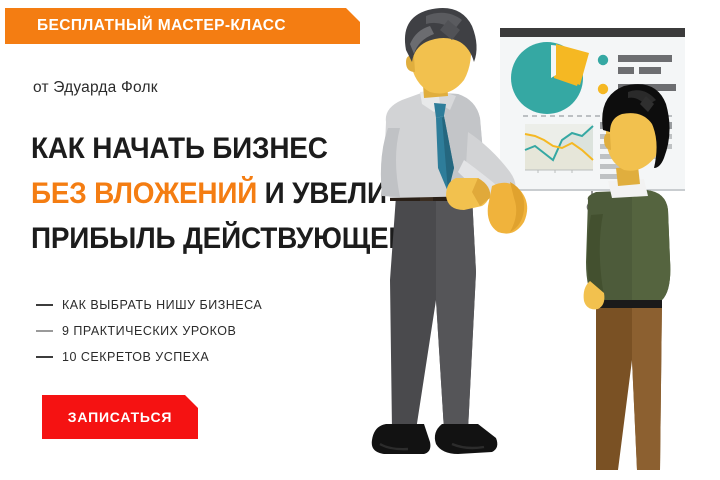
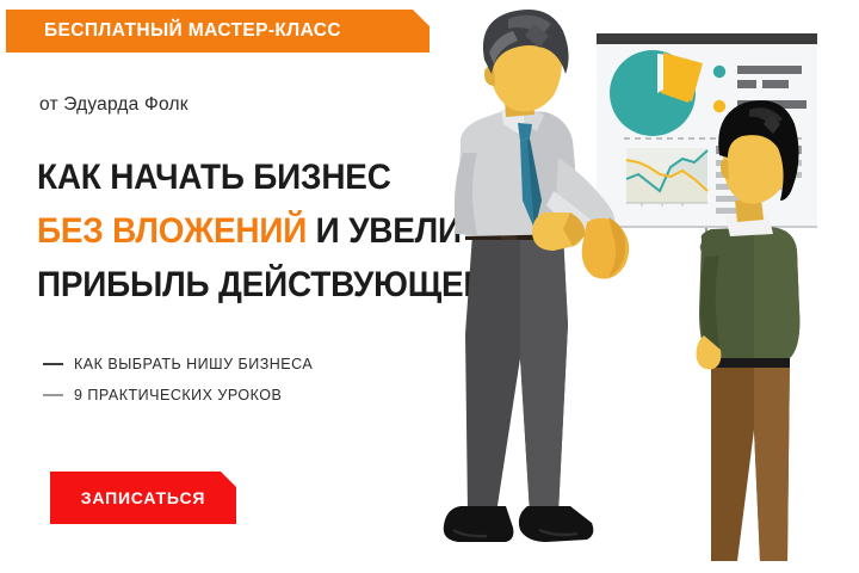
  БЕСПЛАТНЫЙ МАСТЕР-КЛАСС
  от Эдуарда Фолк
  КАК НАЧАТЬ БИЗНЕС
  БЕЗ ВЛОЖЕНИЙ И УВЕЛИ
  ПРИБЫЛЬ ДЕЙСТВУЮЩЕ
  КАК ВЫБРАТЬ НИШУ БИЗНЕСА
  9 ПРАКТИЧЕСКИХ УРОКОВ
- 10 СЕКРЕТОВ УСПЕХА
  ЗАПИСАТЬСЯ
